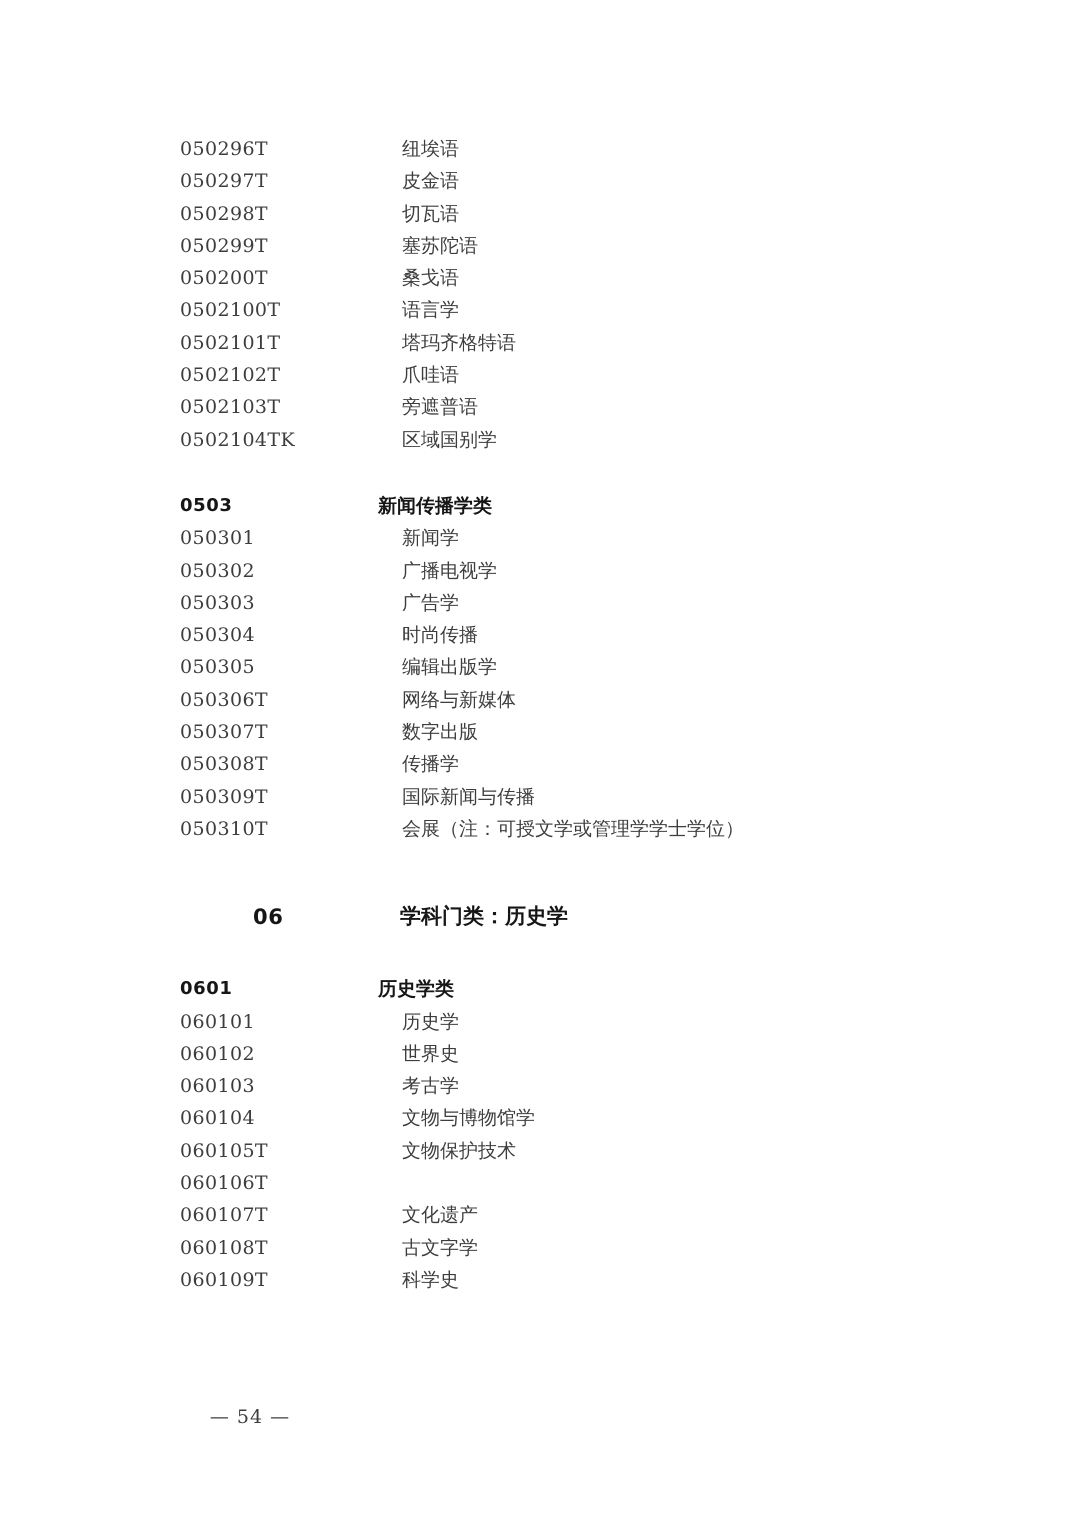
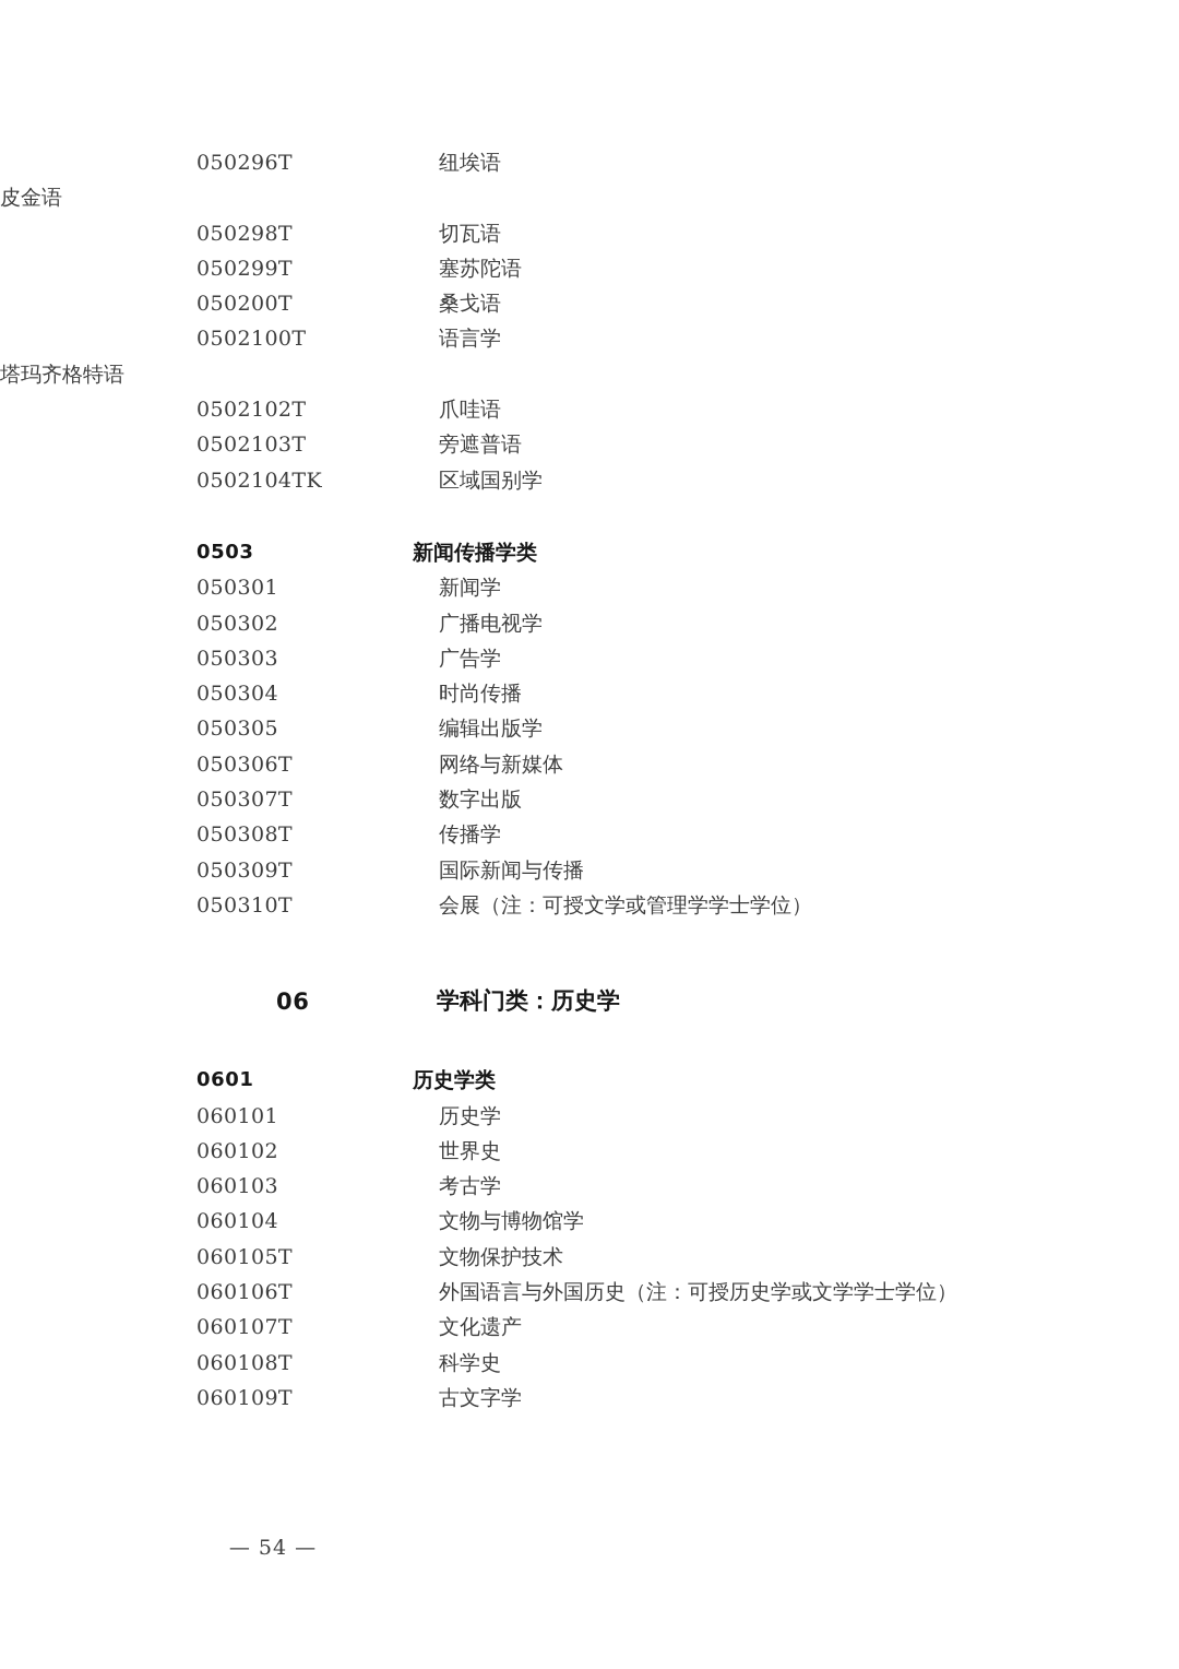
  050296T
  纽埃语
- 050297T
  皮金语
  050298T
  切瓦语
  050299T
  塞苏陀语
  050200T
  桑戈语
  0502100T
  语言学
- 0502101T
  塔玛齐格特语
  0502102T
  爪哇语
  0502103T
  旁遮普语
  0502104TK
  区域国别学
  0503
  新闻传播学类
  050301
  新闻学
  050302
  广播电视学
  050303
  广告学
  050304
  时尚传播
  050305
  编辑出版学
  050306T
  网络与新媒体
  050307T
  数字出版
  050308T
  传播学
  050309T
  国际新闻与传播
  050310T
  会展（注：可授文学或管理学学士学位）
  06
  学科门类：历史学
  0601
  历史学类
  060101
  历史学
  060102
  世界史
  060103
  考古学
  060104
  文物与博物馆学
  060105T
  文物保护技术
  060106T
+ 外国语言与外国历史（注：可授历史学或文学学士学位）
  060107T
  文化遗产
  060108T
- 古文字学
+ 科学史
  060109T
- 科学史
+ 古文字学
  — 54 —
